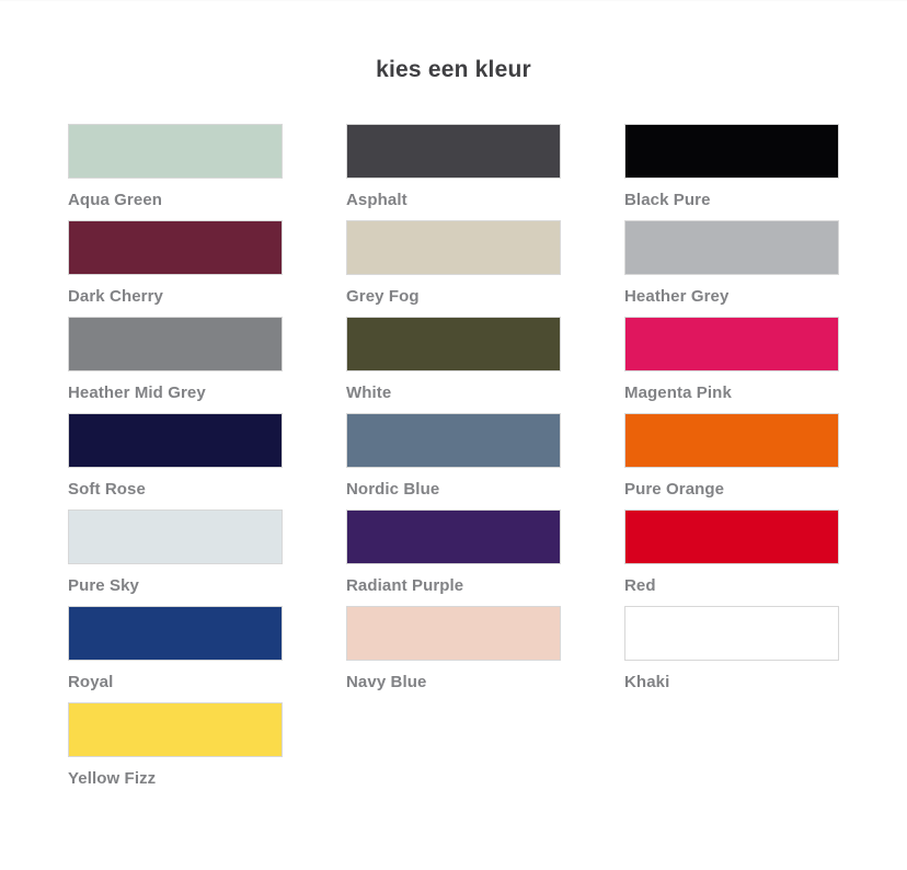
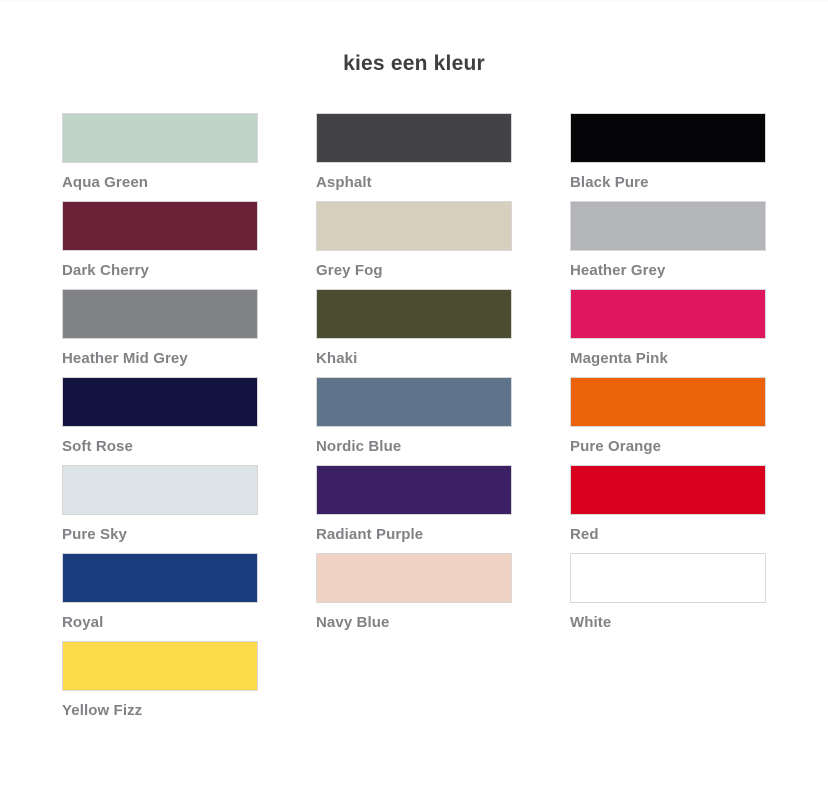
  kies een kleur
  Aqua Green
  Asphalt
  Black Pure
  Dark Cherry
  Grey Fog
  Heather Grey
  Heather Mid Grey
- White
+ Khaki
  Magenta Pink
  Soft Rose
  Nordic Blue
  Pure Orange
  Pure Sky
  Radiant Purple
  Red
  Royal
  Navy Blue
- Khaki
+ White
  Yellow Fizz
